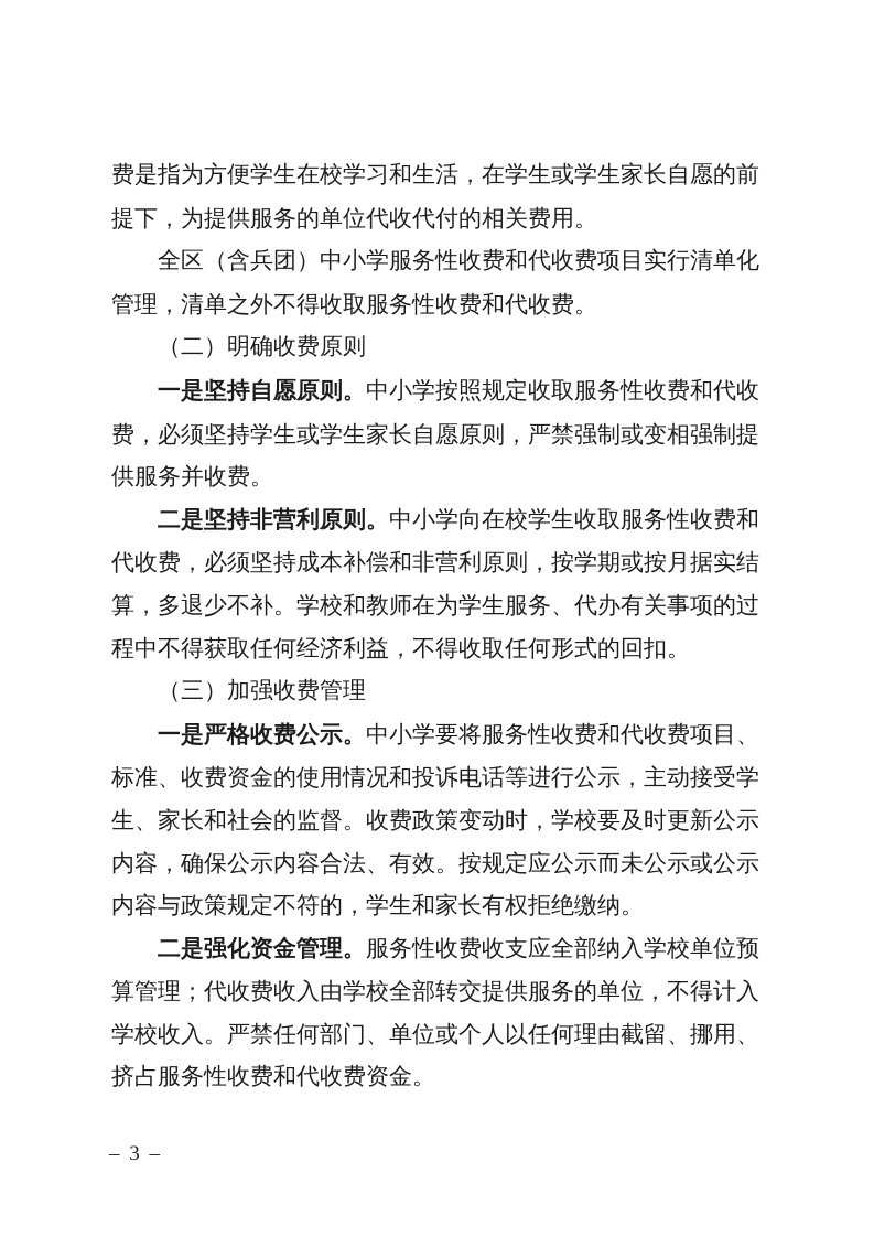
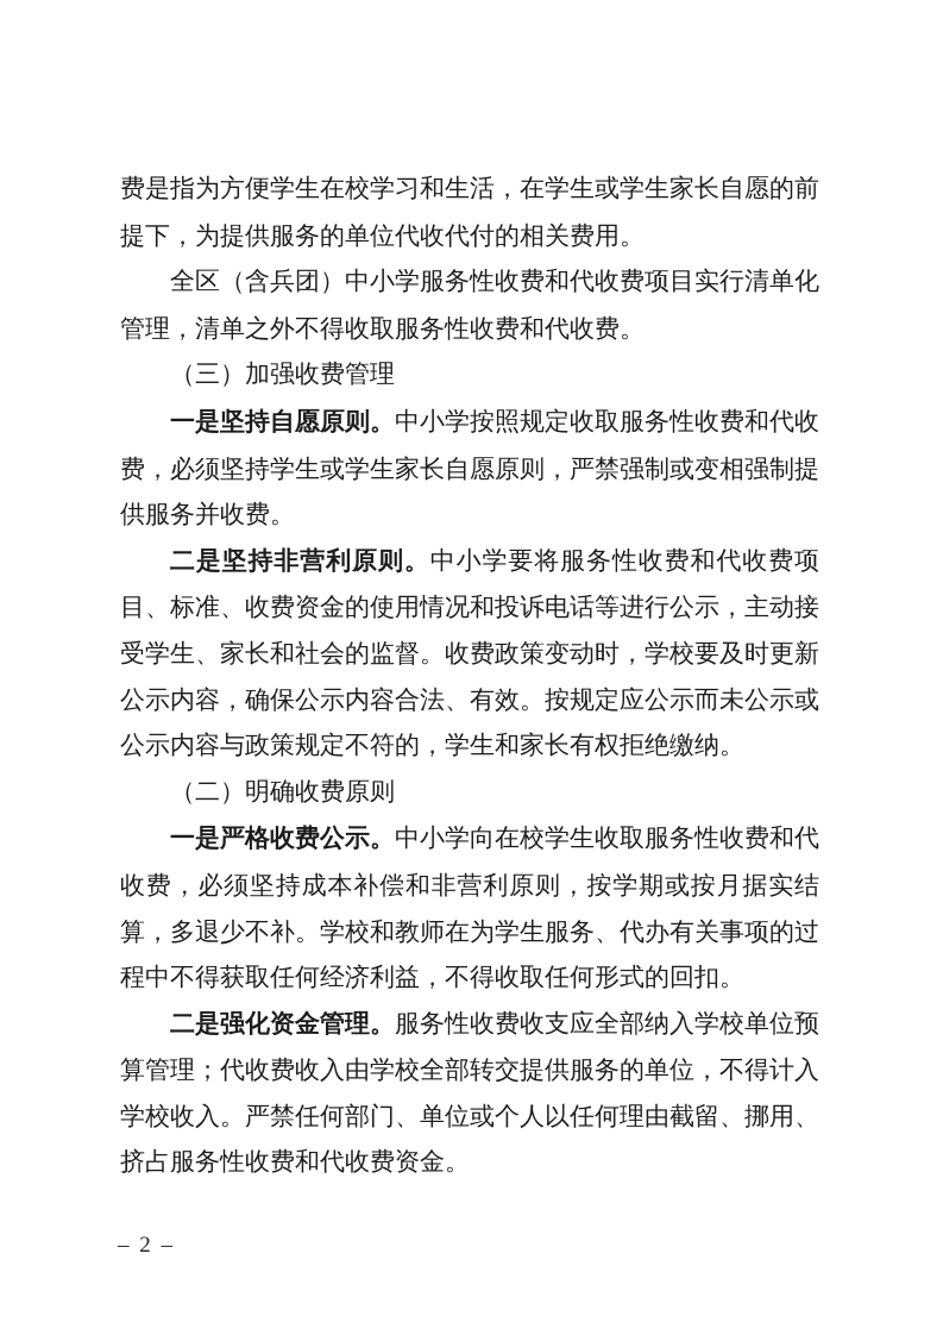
  费是指为方便学生在校学习和生活，在学生或学生家长自愿的前提下，为提供服务的单位代收代付的相关费用。
  全区（含兵团）中小学服务性收费和代收费项目实行清单化管理，清单之外不得收取服务性收费和代收费。
- （二）明确收费原则
+ （三）加强收费管理
  一是坚持自愿原则。中小学按照规定收取服务性收费和代收费，必须坚持学生或学生家长自愿原则，严禁强制或变相强制提供服务并收费。
- 二是坚持非营利原则。中小学向在校学生收取服务性收费和代收费，必须坚持成本补偿和非营利原则，按学期或按月据实结算，多退少不补。学校和教师在为学生服务、代办有关事项的过程中不得获取任何经济利益，不得收取任何形式的回扣。
+ 二是坚持非营利原则。中小学要将服务性收费和代收费项目、标准、收费资金的使用情况和投诉电话等进行公示，主动接受学生、家长和社会的监督。收费政策变动时，学校要及时更新公示内容，确保公示内容合法、有效。按规定应公示而未公示或公示内容与政策规定不符的，学生和家长有权拒绝缴纳。
- （三）加强收费管理
+ （二）明确收费原则
- 一是严格收费公示。中小学要将服务性收费和代收费项目、标准、收费资金的使用情况和投诉电话等进行公示，主动接受学生、家长和社会的监督。收费政策变动时，学校要及时更新公示内容，确保公示内容合法、有效。按规定应公示而未公示或公示内容与政策规定不符的，学生和家长有权拒绝缴纳。
+ 一是严格收费公示。中小学向在校学生收取服务性收费和代收费，必须坚持成本补偿和非营利原则，按学期或按月据实结算，多退少不补。学校和教师在为学生服务、代办有关事项的过程中不得获取任何经济利益，不得收取任何形式的回扣。
  二是强化资金管理。服务性收费收支应全部纳入学校单位预算管理；代收费收入由学校全部转交提供服务的单位，不得计入学校收入。严禁任何部门、单位或个人以任何理由截留、挪用、挤占服务性收费和代收费资金。
- – 3 –
+ – 2 –
